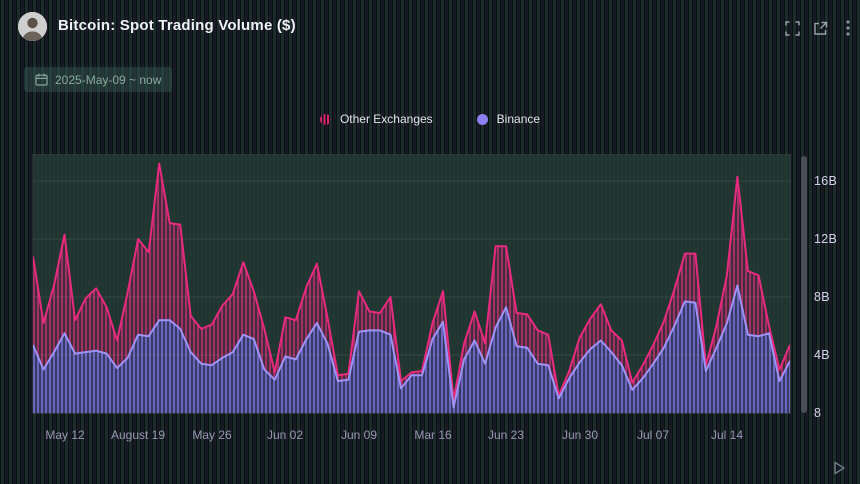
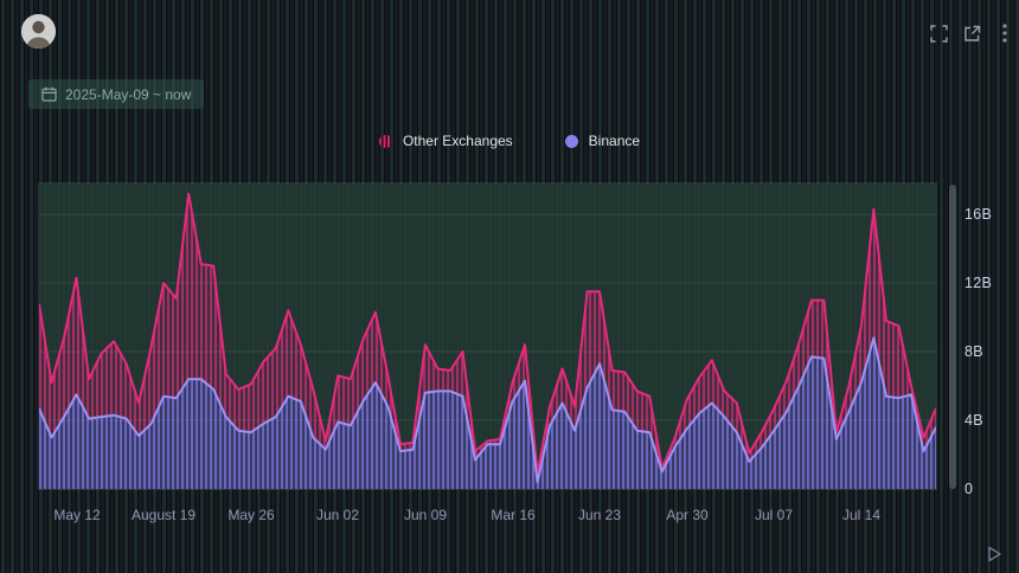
- Bitcoin: Spot Trading Volume ($)
  2025-May-09 ~ now
  Other Exchanges
  Binance
- 8
+ 0
  4B
  8B
  12B
  16B
  May 12
  August 19
  May 26
  Jun 02
  Jun 09
  Mar 16
  Jun 23
- Jun 30
+ Apr 30
  Jul 07
  Jul 14
